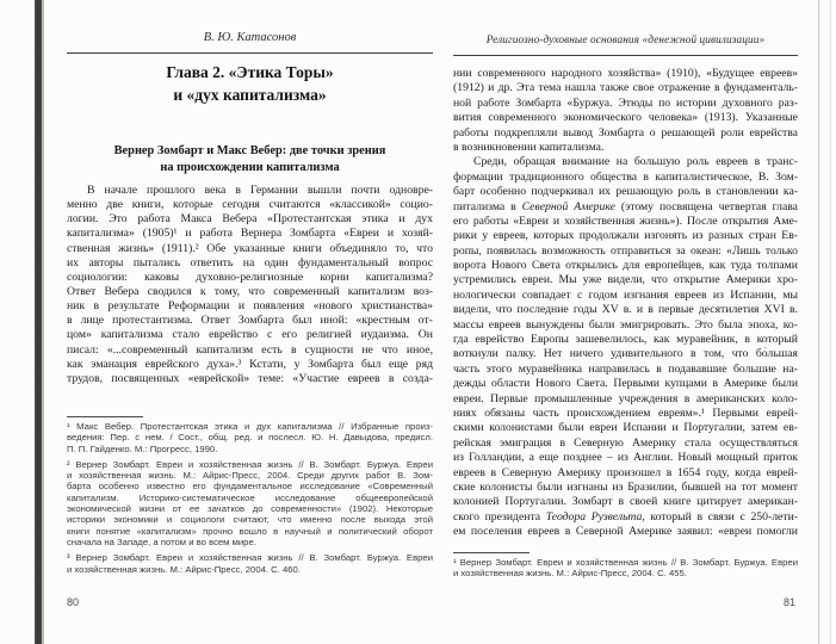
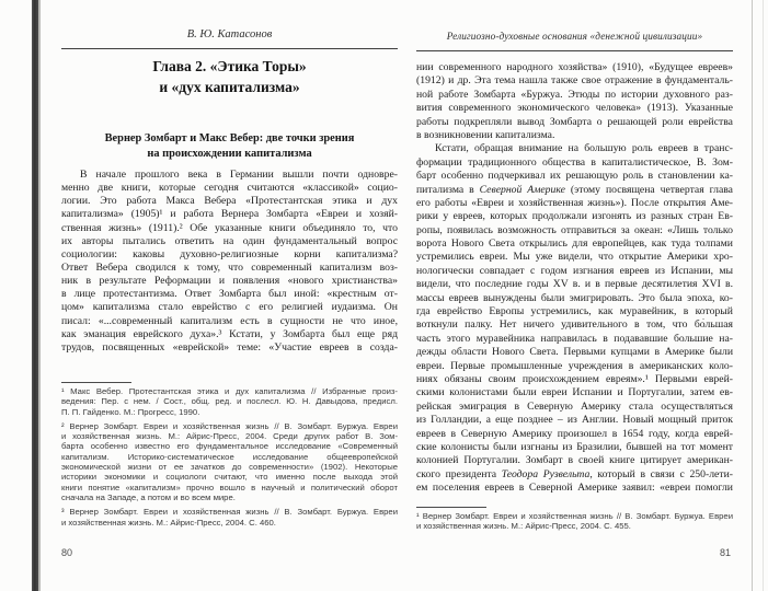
  В. Ю. Катасонов
  Глава 2. «Этика Торы»
  и «дух капитализма»
  Вернер Зомбарт и Макс Вебер: две точки зрения
  на происхождении капитализма
  В начале прошлого века в Германии вышли почти одновре-
  менно две книги, которые сегодня считаются «классикой» социо-
  логии. Это работа Макса Вебера «Протестантская этика и дух
  капитализма» (1905)¹ и работа Вернера Зомбарта «Евреи и хозяй-
  ственная жизнь» (1911).² Обе указанные книги объединяло то, что
  их авторы пытались ответить на один фундаментальный вопрос
  социологии: каковы духовно-религиозные корни капитализма?
  Ответ Вебера сводился к тому, что современный капитализм воз-
  ник в результате Реформации и появления «нового христианства»
  в лице протестантизма. Ответ Зомбарта был иной: «крестным от-
  цом» капитализма стало еврейство с его религией иудаизма. Он
  писал: «...современный капитализм есть в сущности не что иное,
  как эманация еврейского духа».³ Кстати, у Зомбарта был еще ряд
  трудов, посвященных «еврейской» теме: «Участие евреев в созда-
  ¹ Макс Вебер. Протестантская этика и дух капитализма // Избранные произ-
  ведения: Пер. с нем. / Сост., общ. ред. и послесл. Ю. Н. Давыдова, предисл.
  П. П. Гайденко. М.: Прогресс, 1990.
  ² Вернер Зомбарт. Евреи и хозяйственная жизнь // В. Зомбарт. Буржуа. Евреи
  и хозяйственная жизнь. М.: Айрис-Пресс, 2004. Среди других работ В. Зом-
  барта особенно известно его фундаментальное исследование «Современный
  капитализм. Историко-систематическое исследование общеевропейской
  экономической жизни от ее зачатков до современности» (1902). Некоторые
  историки экономики и социологи считают, что именно после выхода этой
  книги понятие «капитализм» прочно вошло в научный и политический оборот
  сначала на Западе, а потом и во всем мире.
  ³ Вернер Зомбарт. Евреи и хозяйственная жизнь // В. Зомбарт. Буржуа. Евреи
  и хозяйственная жизнь. М.: Айрис-Пресс, 2004. С. 460.
  80
  Религиозно-духовные основания «денежной цивилизации»
  нии современного народного хозяйства» (1910), «Будущее евреев»
  (1912) и др. Эта тема нашла также свое отражение в фундаменталь-
  ной работе Зомбарта «Буржуа. Этюды по истории духовного раз-
  вития современного экономического человека» (1913). Указанные
  работы подкрепляли вывод Зомбарта о решающей роли еврейства
  в возникновении капитализма.
- Среди, обращая внимание на большую роль евреев в транс-
+ Кстати, обращая внимание на большую роль евреев в транс-
  формации традиционного общества в капиталистическое, В. Зом-
  барт особенно подчеркивал их решающую роль в становлении ка-
  питализма в Северной Америке (этому посвящена четвертая глава
  его работы «Евреи и хозяйственная жизнь»). После открытия Аме-
  рики у евреев, которых продолжали изгонять из разных стран Ев-
  ропы, появилась возможность отправиться за океан: «Лишь только
  ворота Нового Света открылись для европейцев, как туда толпами
  устремились евреи. Мы уже видели, что открытие Америки хро-
  нологически совпадает с годом изгнания евреев из Испании, мы
  видели, что последние годы XV в. и в первые десятилетия XVI в.
  массы евреев вынуждены были эмигрировать. Это была эпоха, ко-
- гда еврейство Европы зашевелилось, как муравейник, в который
+ гда еврейство Европы устремились, как муравейник, в который
  воткнули палку. Нет ничего удивительного в том, что бо́льшая
  часть этого муравейника направилась в подававшие большие на-
  дежды области Нового Света. Первыми купцами в Америке были
  евреи. Первые промышленные учреждения в американских коло-
- ниях обязаны часть происхождением евреям».¹ Первыми еврей-
+ ниях обязаны своим происхождением евреям».¹ Первыми еврей-
  скими колонистами были евреи Испании и Португалии, затем ев-
  рейская эмиграция в Северную Америку стала осуществляться
  из Голландии, а еще позднее – из Англии. Новый мощный приток
  евреев в Северную Америку произошел в 1654 году, когда еврей-
  ские колонисты были изгнаны из Бразилии, бывшей на тот момент
  колонией Португалии. Зомбарт в своей книге цитирует американ-
  ского президента Теодора Рузвельта, который в связи с 250-лети-
  ем поселения евреев в Северной Америке заявил: «евреи помогли
  ¹ Вернер Зомбарт. Евреи и хозяйственная жизнь // В. Зомбарт. Буржуа. Евреи
  и хозяйственная жизнь. М.: Айрис-Пресс, 2004. С. 455.
  81
